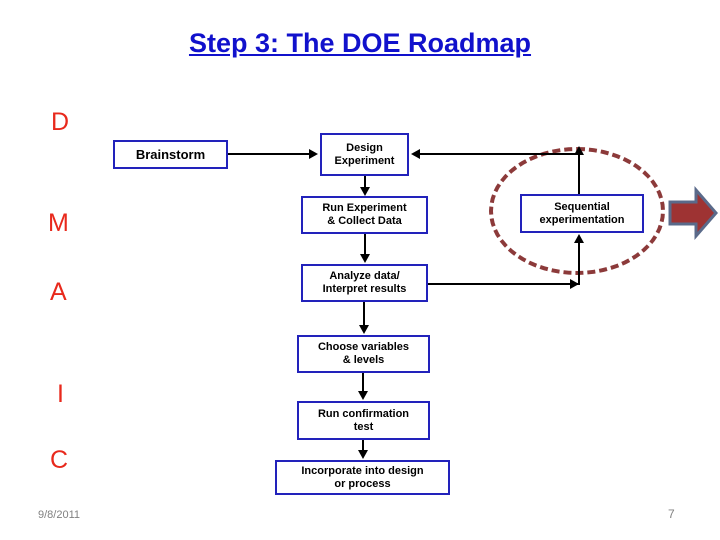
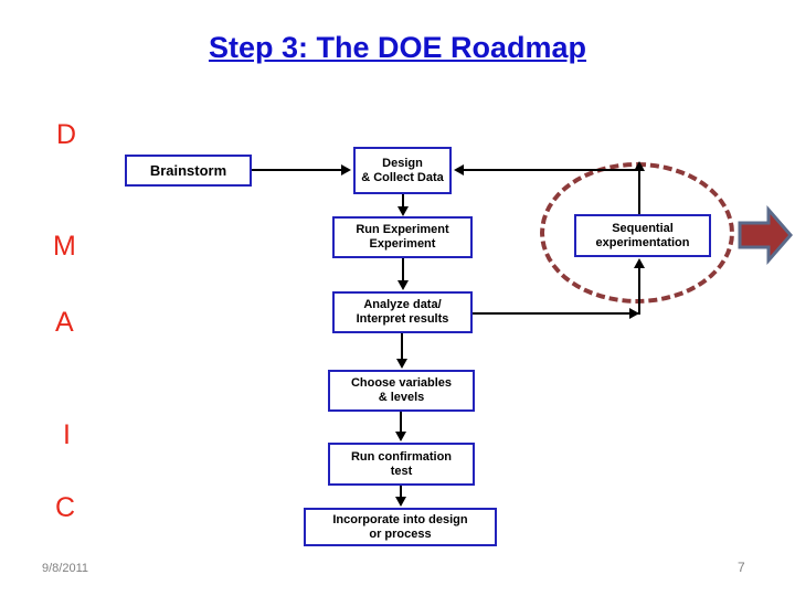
  Step 3: The DOE Roadmap
  D
  M
  A
  I
  C
  Brainstorm
  Design
- Experiment
+ & Collect Data
  Run Experiment
- & Collect Data
+ Experiment
  Analyze data/
  Interpret results
  Choose variables
  & levels
  Run confirmation
  test
  Incorporate into design
  or process
  Sequential
  experimentation
  9/8/2011
  7
